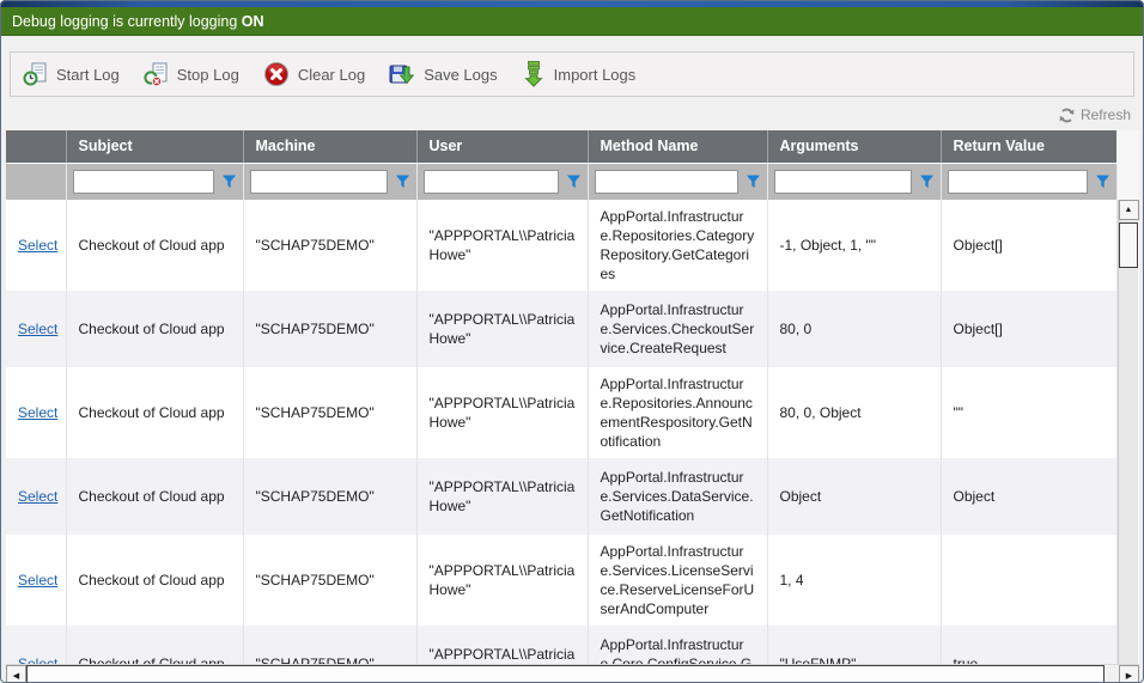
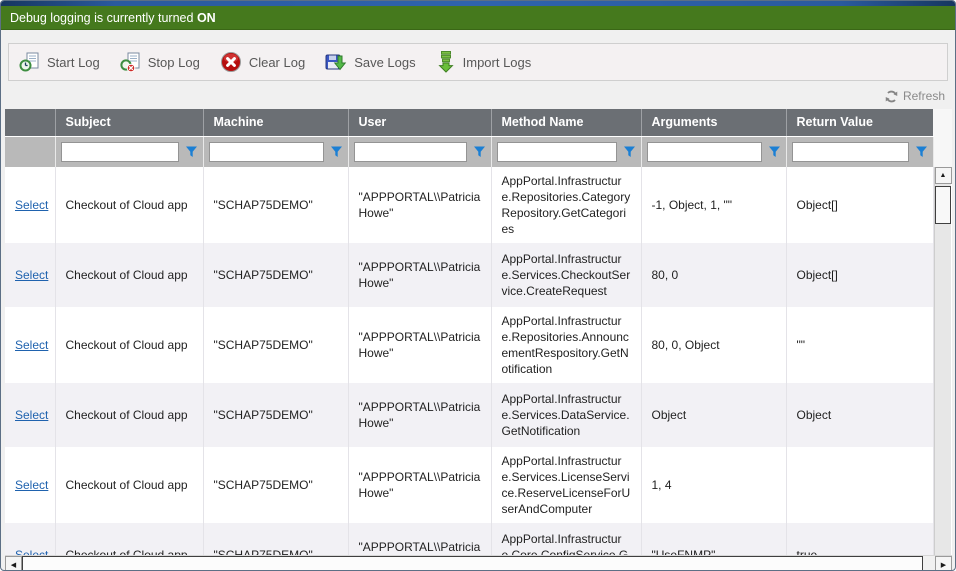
- Debug logging is currently logging ON
+ Debug logging is currently turned ON
  Start Log
  Stop Log
  Clear Log
  Save Logs
  Import Logs
  Refresh
  	Subject	Machine	User	Method Name	Arguments	Return Value
  Select	Checkout of Cloud app	"SCHAP75DEMO"	"APPPORTAL\\PatriciaHowe"	AppPortal.Infrastructure.Repositories.CategoryRepository.GetCategories	-1, Object, 1, ""	Object[]
  Select	Checkout of Cloud app	"SCHAP75DEMO"	"APPPORTAL\\PatriciaHowe"	AppPortal.Infrastructure.Services.CheckoutService.CreateRequest	80, 0	Object[]
  Select	Checkout of Cloud app	"SCHAP75DEMO"	"APPPORTAL\\PatriciaHowe"	AppPortal.Infrastructure.Repositories.AnnouncementRespository.GetNotification	80, 0, Object	""
  Select	Checkout of Cloud app	"SCHAP75DEMO"	"APPPORTAL\\PatriciaHowe"	AppPortal.Infrastructure.Services.DataService.GetNotification	Object	Object
  Select	Checkout of Cloud app	"SCHAP75DEMO"	"APPPORTAL\\PatriciaHowe"	AppPortal.Infrastructure.Services.LicenseService.ReserveLicenseForUserAndComputer	1, 4
